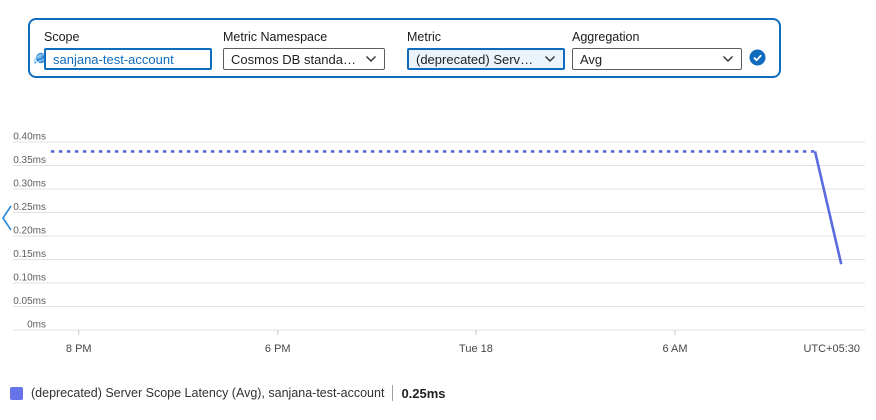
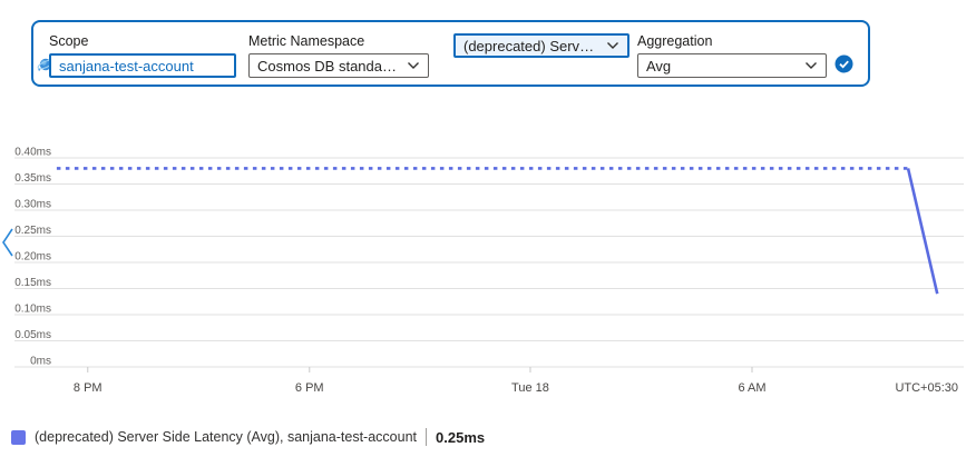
  Scope
  sanjana-test-account
  Metric Namespace
  Cosmos DB standar…
- Metric
  (deprecated) Server
  Aggregation
  Avg
  0.40ms
  0.35ms
  0.30ms
  0.25ms
  0.20ms
  0.15ms
  0.10ms
  0.05ms
  0ms
  8 PM
  6 PM
  Tue 18
  6 AM
  UTC+05:30
- (deprecated) Server Scope Latency (Avg), sanjana-test-account
+ (deprecated) Server Side Latency (Avg), sanjana-test-account
  0.25ms
